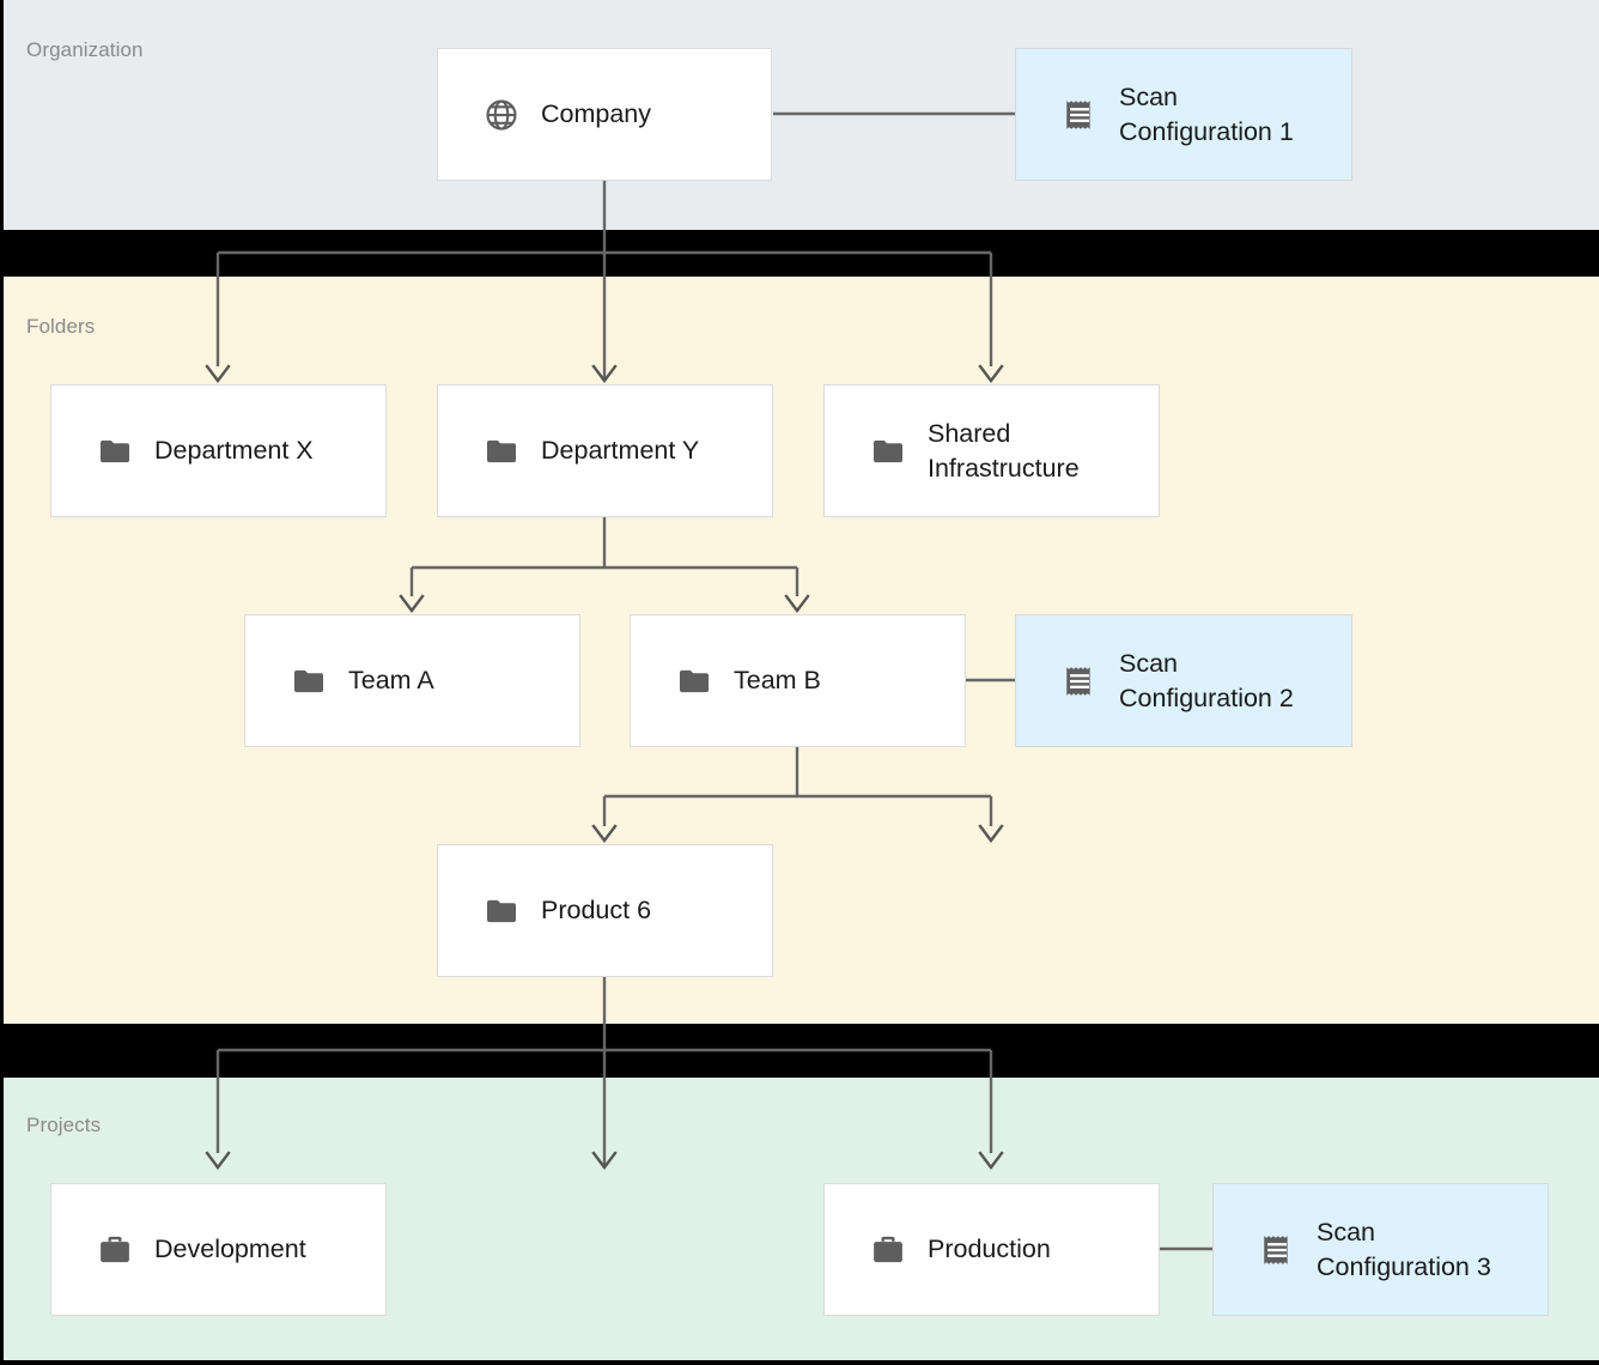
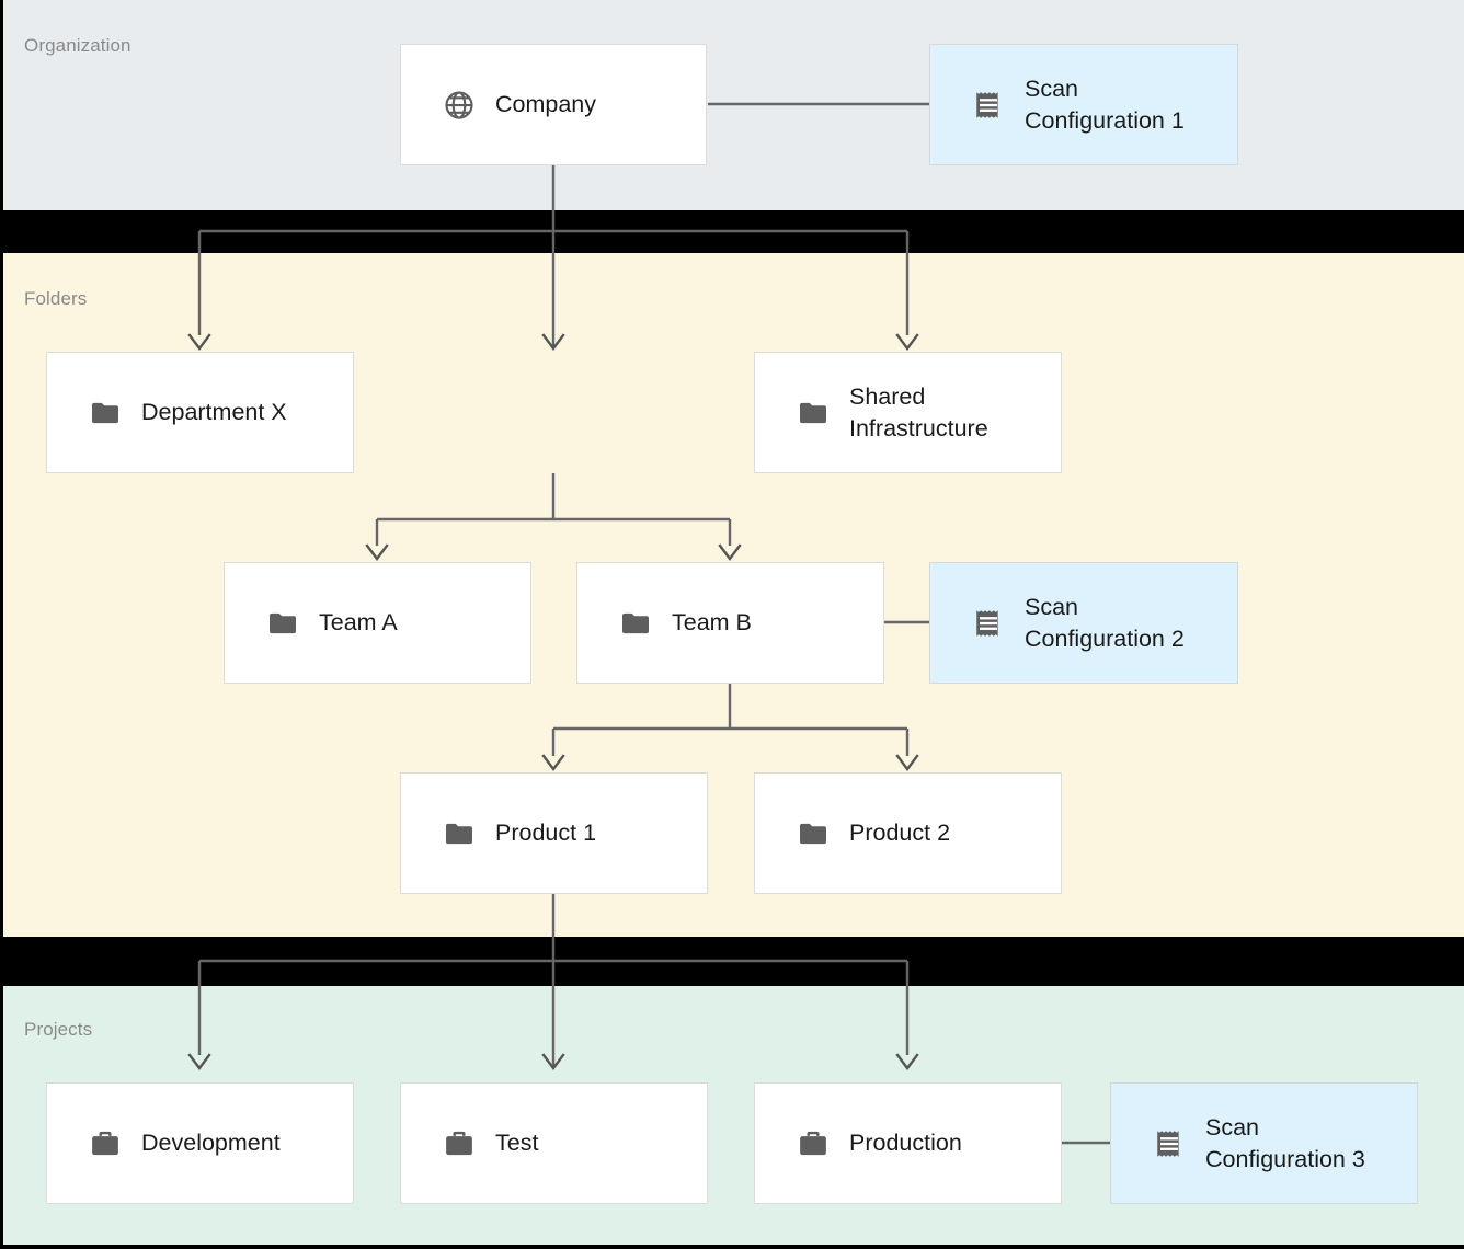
  Organization
  Folders
  Projects
  Company
  Scan
  Configuration 1
  Department X
- Department Y
  Shared
  Infrastructure
  Team A
  Team B
  Scan
  Configuration 2
- Product 6
+ Product 1
+ Product 2
  Development
+ Test
  Production
  Scan
  Configuration 3
